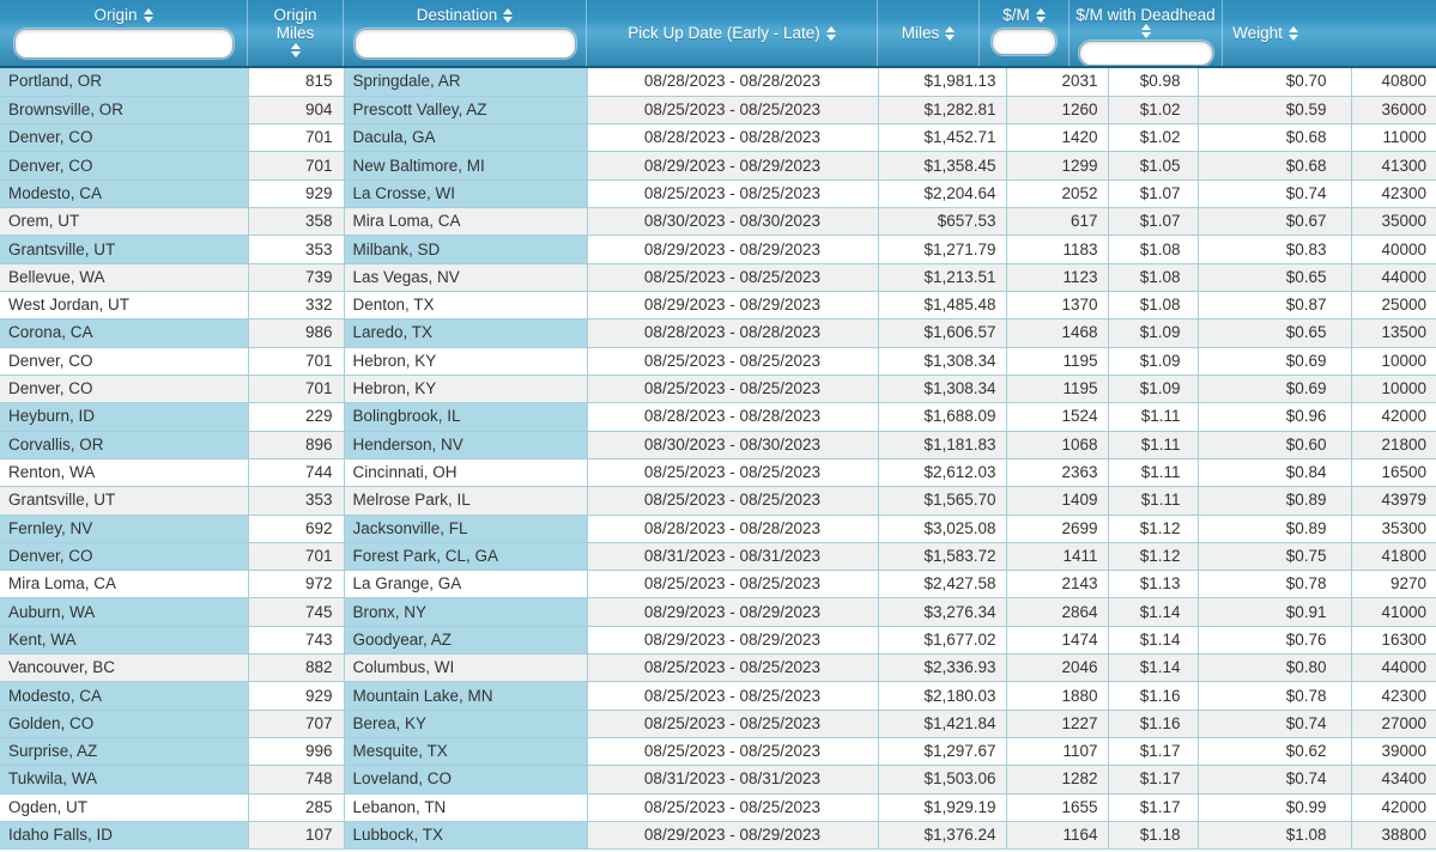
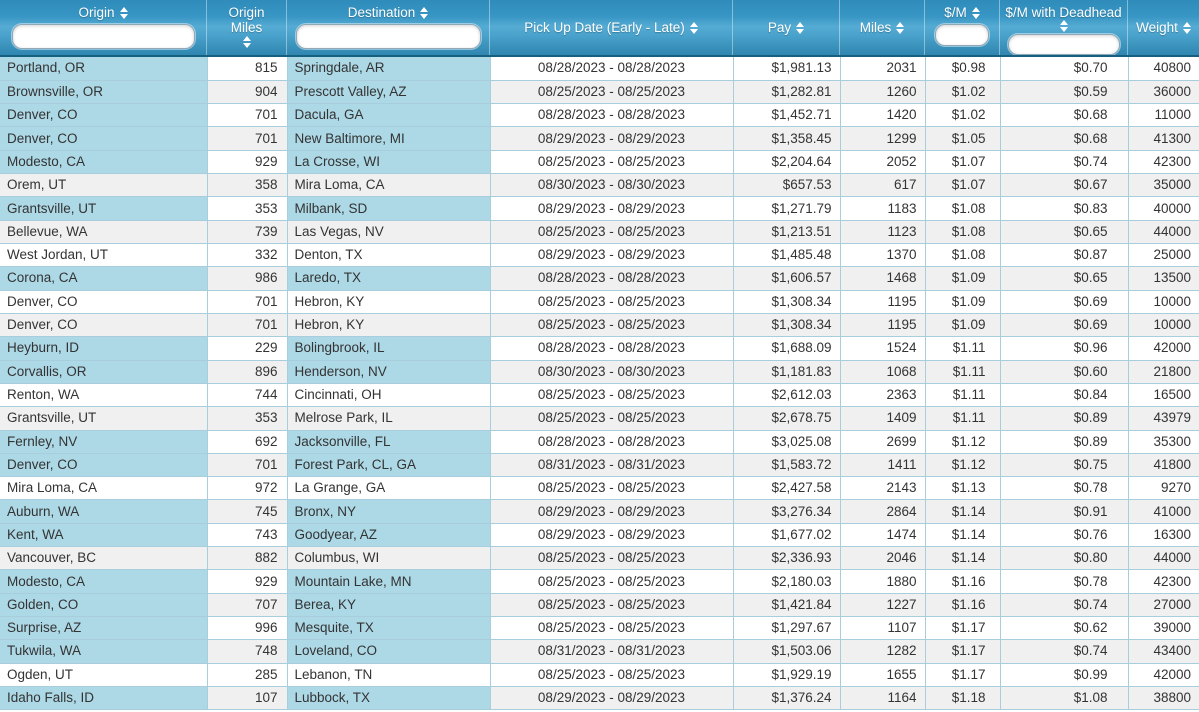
  Origin
  Origin Miles
  Destination
  Pick Up Date (Early - Late)
+ Pay
  Miles
  $/M
  $/M with Deadhead
  Weight
  Portland, OR	815	Springdale, AR	08/28/2023 - 08/28/2023	$1,981.13	2031	$0.98	$0.70	40800
  Brownsville, OR	904	Prescott Valley, AZ	08/25/2023 - 08/25/2023	$1,282.81	1260	$1.02	$0.59	36000
  Denver, CO	701	Dacula, GA	08/28/2023 - 08/28/2023	$1,452.71	1420	$1.02	$0.68	11000
  Denver, CO	701	New Baltimore, MI	08/29/2023 - 08/29/2023	$1,358.45	1299	$1.05	$0.68	41300
  Modesto, CA	929	La Crosse, WI	08/25/2023 - 08/25/2023	$2,204.64	2052	$1.07	$0.74	42300
  Orem, UT	358	Mira Loma, CA	08/30/2023 - 08/30/2023	$657.53	617	$1.07	$0.67	35000
  Grantsville, UT	353	Milbank, SD	08/29/2023 - 08/29/2023	$1,271.79	1183	$1.08	$0.83	40000
  Bellevue, WA	739	Las Vegas, NV	08/25/2023 - 08/25/2023	$1,213.51	1123	$1.08	$0.65	44000
  West Jordan, UT	332	Denton, TX	08/29/2023 - 08/29/2023	$1,485.48	1370	$1.08	$0.87	25000
  Corona, CA	986	Laredo, TX	08/28/2023 - 08/28/2023	$1,606.57	1468	$1.09	$0.65	13500
  Denver, CO	701	Hebron, KY	08/25/2023 - 08/25/2023	$1,308.34	1195	$1.09	$0.69	10000
  Denver, CO	701	Hebron, KY	08/25/2023 - 08/25/2023	$1,308.34	1195	$1.09	$0.69	10000
  Heyburn, ID	229	Bolingbrook, IL	08/28/2023 - 08/28/2023	$1,688.09	1524	$1.11	$0.96	42000
  Corvallis, OR	896	Henderson, NV	08/30/2023 - 08/30/2023	$1,181.83	1068	$1.11	$0.60	21800
  Renton, WA	744	Cincinnati, OH	08/25/2023 - 08/25/2023	$2,612.03	2363	$1.11	$0.84	16500
- Grantsville, UT	353	Melrose Park, IL	08/25/2023 - 08/25/2023	$1,565.70	1409	$1.11	$0.89	43979
+ Grantsville, UT	353	Melrose Park, IL	08/25/2023 - 08/25/2023	$2,678.75	1409	$1.11	$0.89	43979
  Fernley, NV	692	Jacksonville, FL	08/28/2023 - 08/28/2023	$3,025.08	2699	$1.12	$0.89	35300
  Denver, CO	701	Forest Park, CL, GA	08/31/2023 - 08/31/2023	$1,583.72	1411	$1.12	$0.75	41800
  Mira Loma, CA	972	La Grange, GA	08/25/2023 - 08/25/2023	$2,427.58	2143	$1.13	$0.78	9270
  Auburn, WA	745	Bronx, NY	08/29/2023 - 08/29/2023	$3,276.34	2864	$1.14	$0.91	41000
  Kent, WA	743	Goodyear, AZ	08/29/2023 - 08/29/2023	$1,677.02	1474	$1.14	$0.76	16300
  Vancouver, BC	882	Columbus, WI	08/25/2023 - 08/25/2023	$2,336.93	2046	$1.14	$0.80	44000
  Modesto, CA	929	Mountain Lake, MN	08/25/2023 - 08/25/2023	$2,180.03	1880	$1.16	$0.78	42300
  Golden, CO	707	Berea, KY	08/25/2023 - 08/25/2023	$1,421.84	1227	$1.16	$0.74	27000
  Surprise, AZ	996	Mesquite, TX	08/25/2023 - 08/25/2023	$1,297.67	1107	$1.17	$0.62	39000
  Tukwila, WA	748	Loveland, CO	08/31/2023 - 08/31/2023	$1,503.06	1282	$1.17	$0.74	43400
  Ogden, UT	285	Lebanon, TN	08/25/2023 - 08/25/2023	$1,929.19	1655	$1.17	$0.99	42000
  Idaho Falls, ID	107	Lubbock, TX	08/29/2023 - 08/29/2023	$1,376.24	1164	$1.18	$1.08	38800
